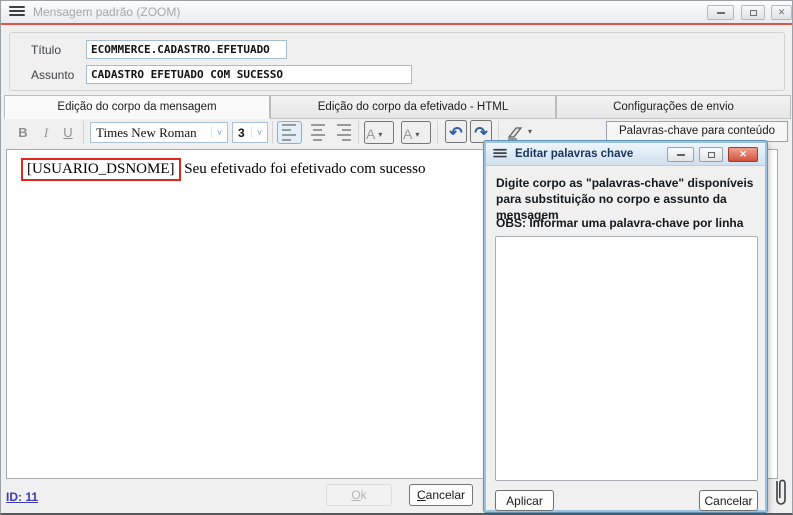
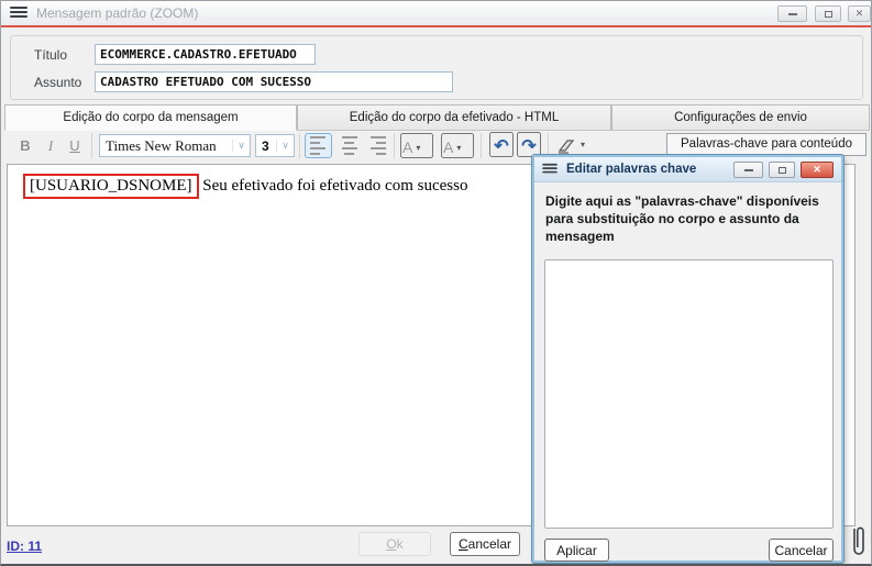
  Mensagem padrão (ZOOM)
  ✕
  Título
  ECOMMERCE.CADASTRO.EFETUADO
  Assunto
  CADASTRO EFETUADO COM SUCESSO
  Edição do corpo da mensagem
  Edição do corpo da efetivado - HTML
  Configurações de envio
  B
  I
  U
  Times New Roman
  ∨
  3
  ∨
  A ▾
  A ▾
  ↶
  ↷
  ▾
  Palavras-chave para conteúdo
  [USUARIO_DSNOME] Seu efetivado foi efetivado com sucesso
  ID: 11
  Ok
  Cancelar
  Editar palavras chave
  ✕
- Digite corpo as "palavras-chave" disponíveis
+ Digite aqui as "palavras-chave" disponíveis
  para substituição no corpo e assunto da mensagem
- OBS: Informar uma palavra-chave por linha
  Aplicar
  Cancelar
